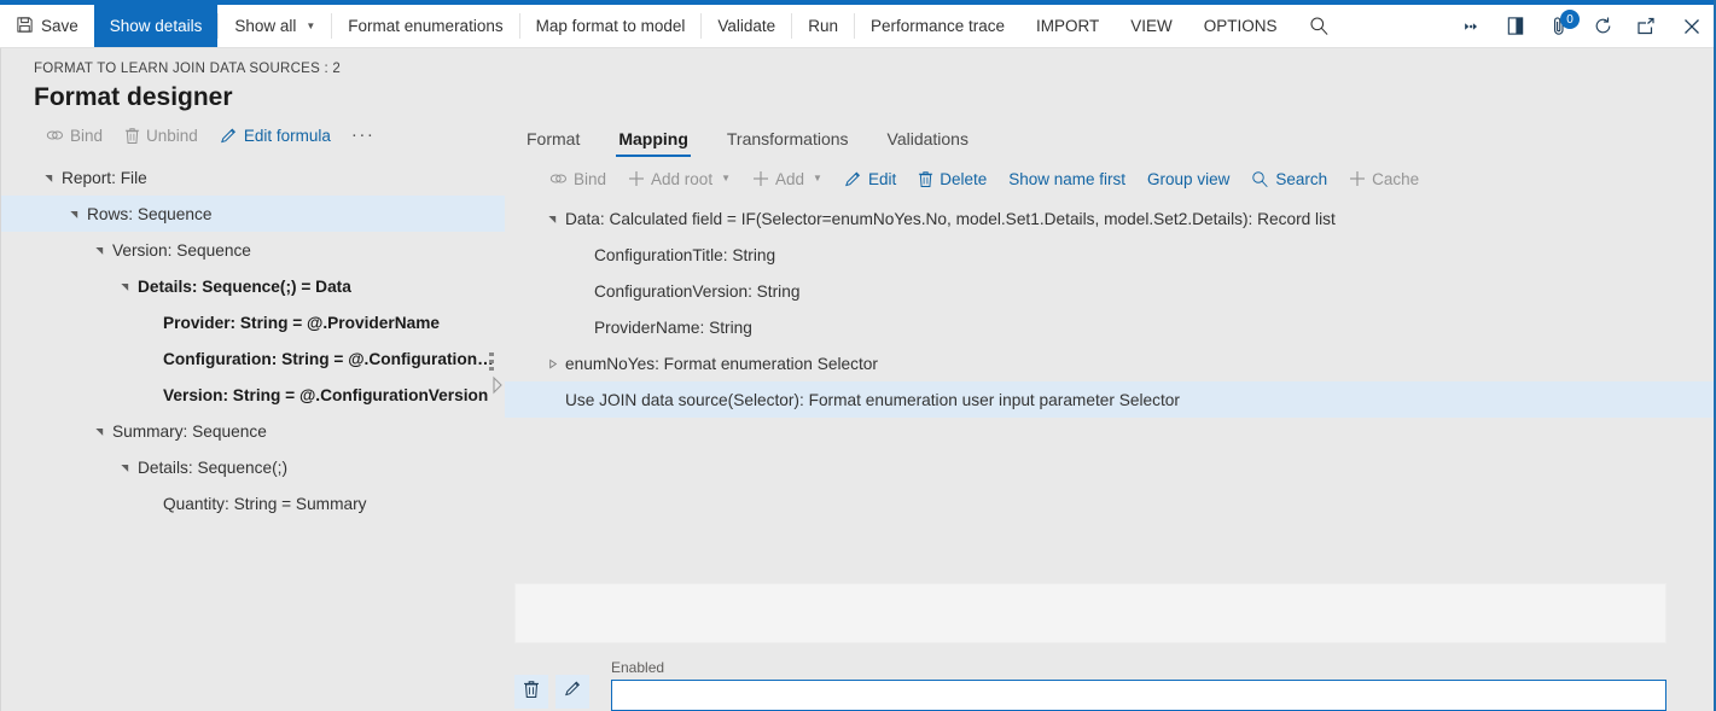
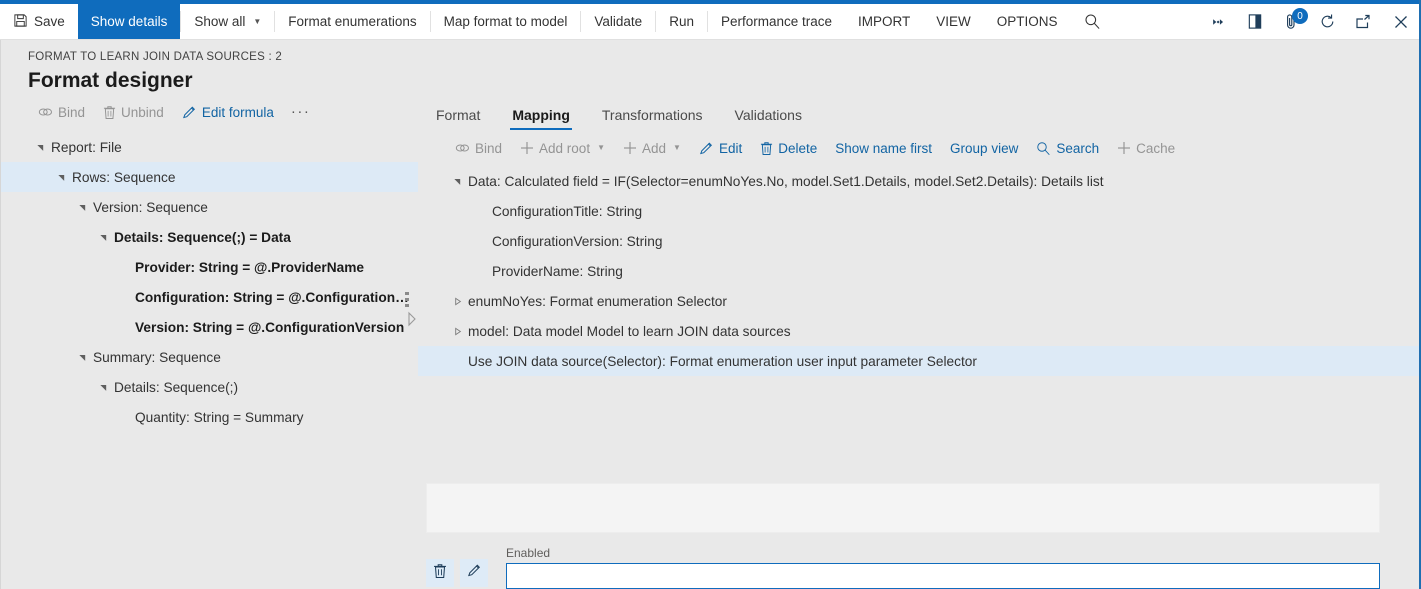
  Save
  Show details
  Show all
  ▼
  Format enumerations
  Map format to model
  Validate
  Run
  Performance trace
  IMPORT
  VIEW
  OPTIONS
  0
  FORMAT TO LEARN JOIN DATA SOURCES : 2
  Format designer
  Bind
  Unbind
  Edit formula
  ···
  Report: File
  Rows: Sequence
  Version: Sequence
  Details: Sequence(;) = Data
  Provider: String = @.ProviderName
  Configuration: String = @.ConfigurationTit
  Version: String = @.ConfigurationVersion
  Summary: Sequence
  Details: Sequence(;)
  Quantity: String = Summary
  Format
  Mapping
  Transformations
  Validations
  Bind
  Add root
  ▼
  Add
  ▼
  Edit
  Delete
  Show name first
  Group view
  Search
  Cache
- Data: Calculated field = IF(Selector=enumNoYes.No, model.Set1.Details, model.Set2.Details): Record list
+ Data: Calculated field = IF(Selector=enumNoYes.No, model.Set1.Details, model.Set2.Details): Details list
  ConfigurationTitle: String
  ConfigurationVersion: String
  ProviderName: String
  enumNoYes: Format enumeration Selector
+ model: Data model Model to learn JOIN data sources
  Use JOIN data source(Selector): Format enumeration user input parameter Selector
  Enabled
